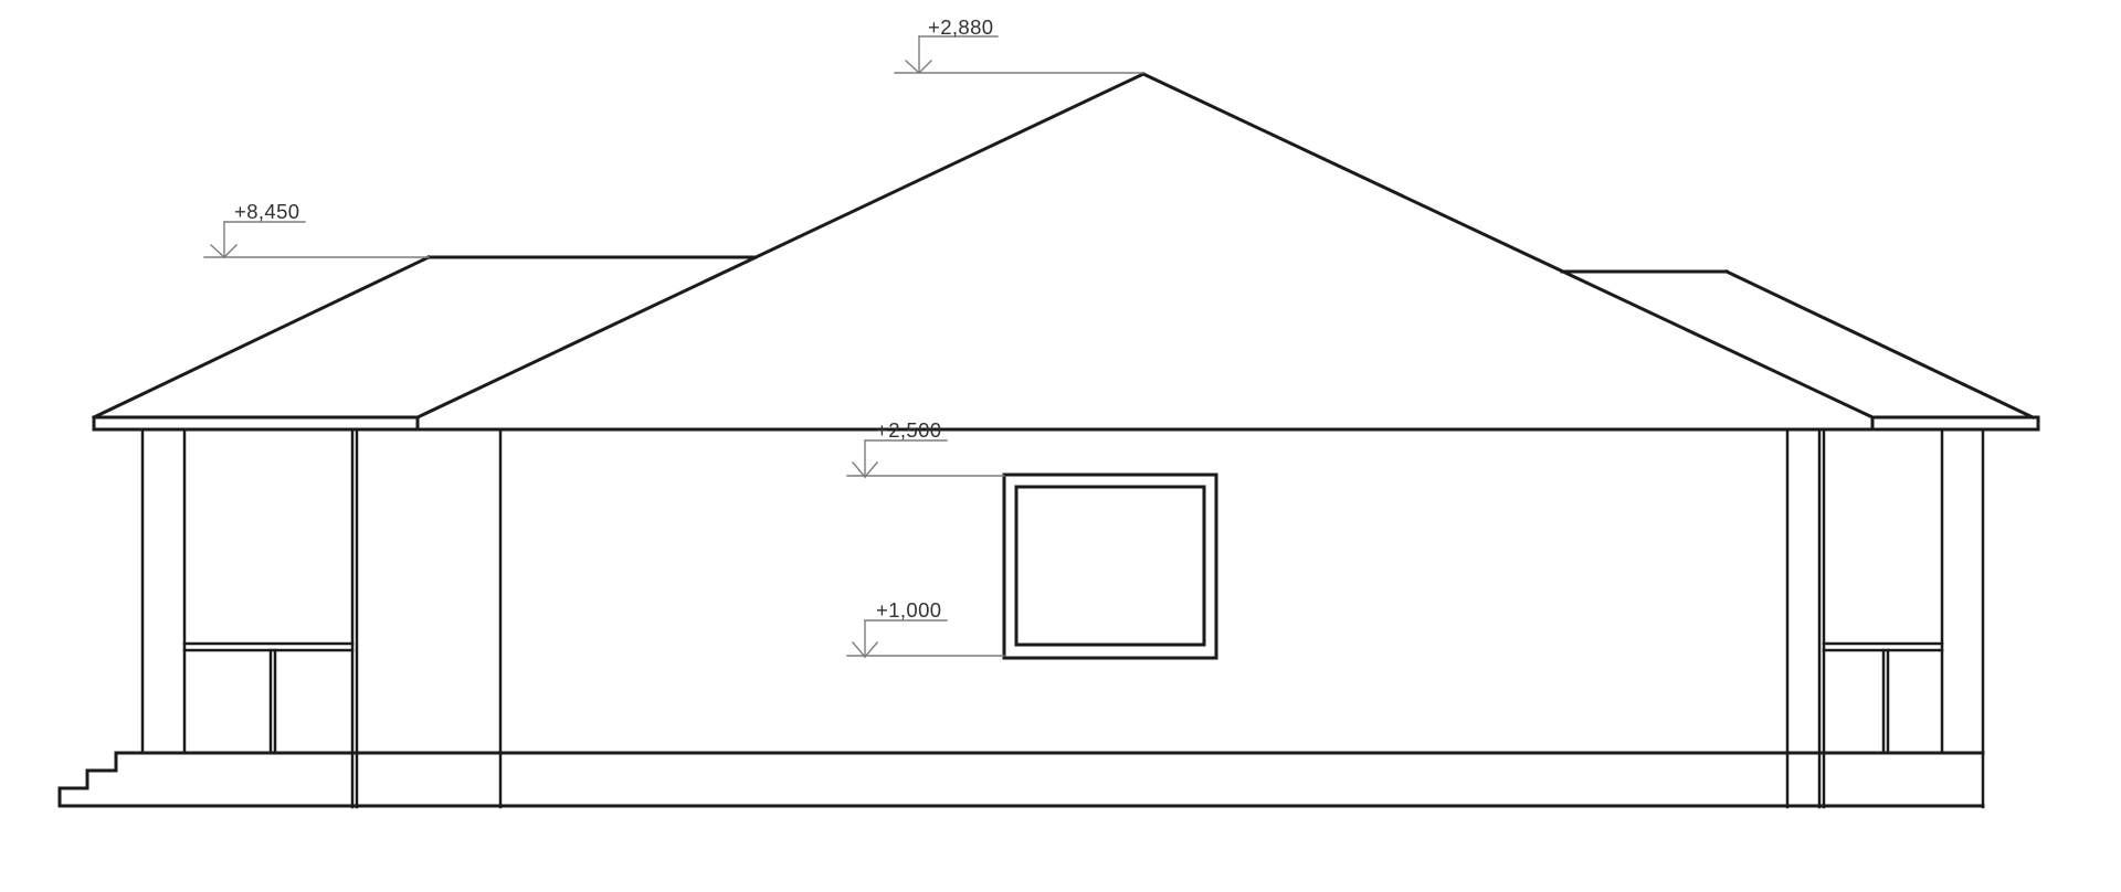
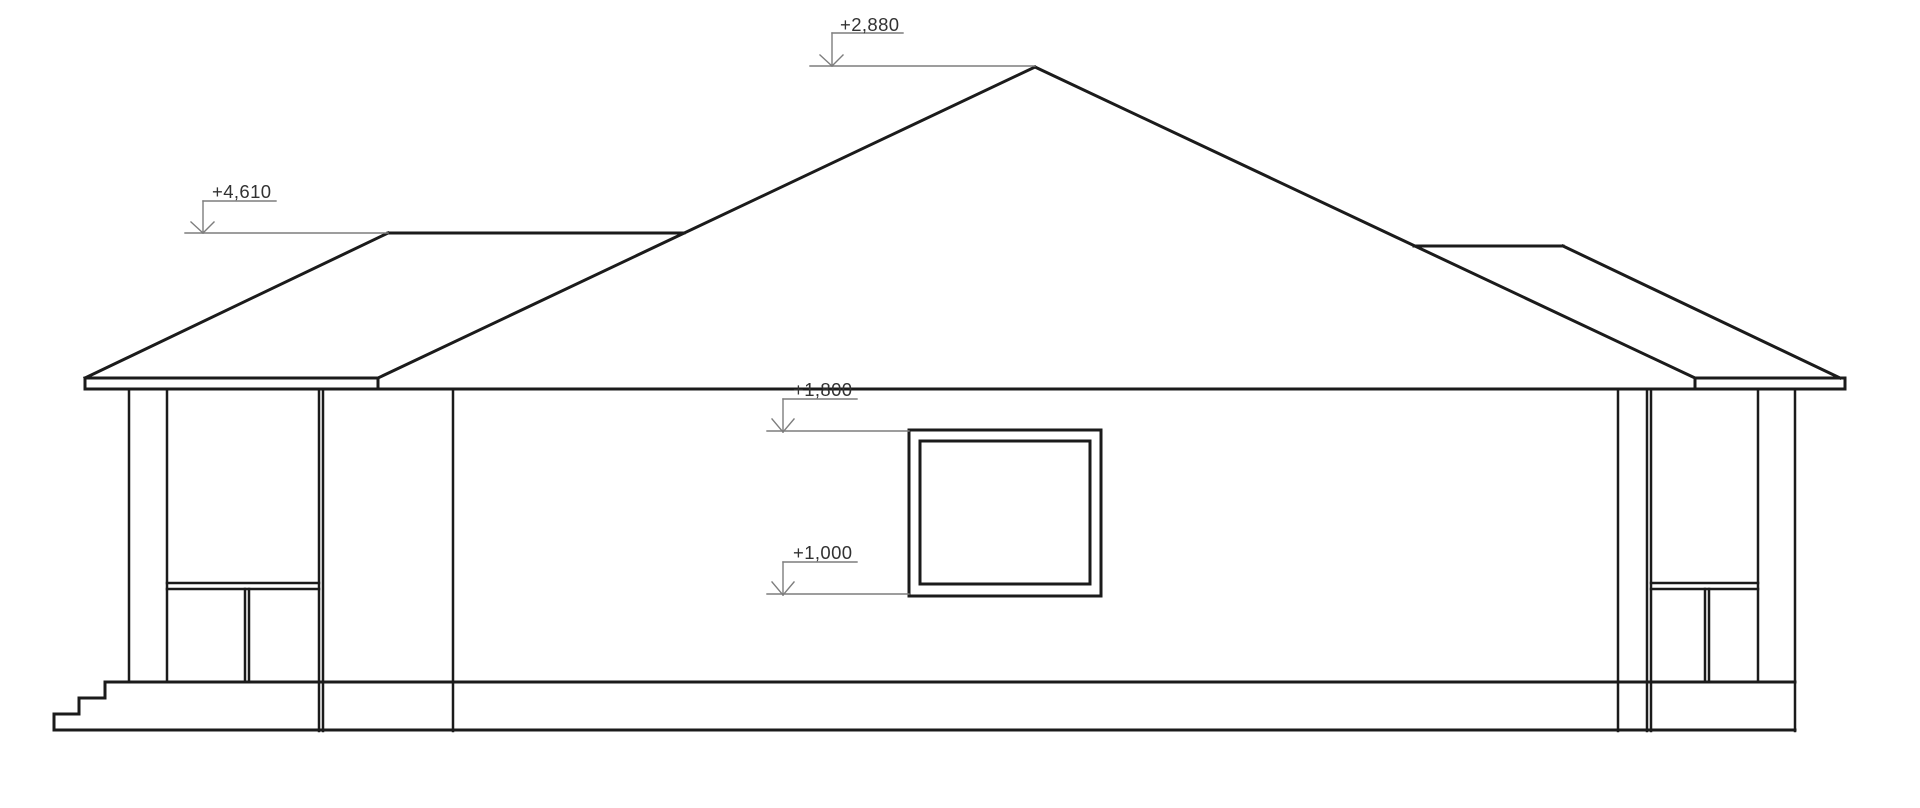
  +2,880
- +8,450
+ +4,610
- +2,500
+ +1,800
  +1,000
